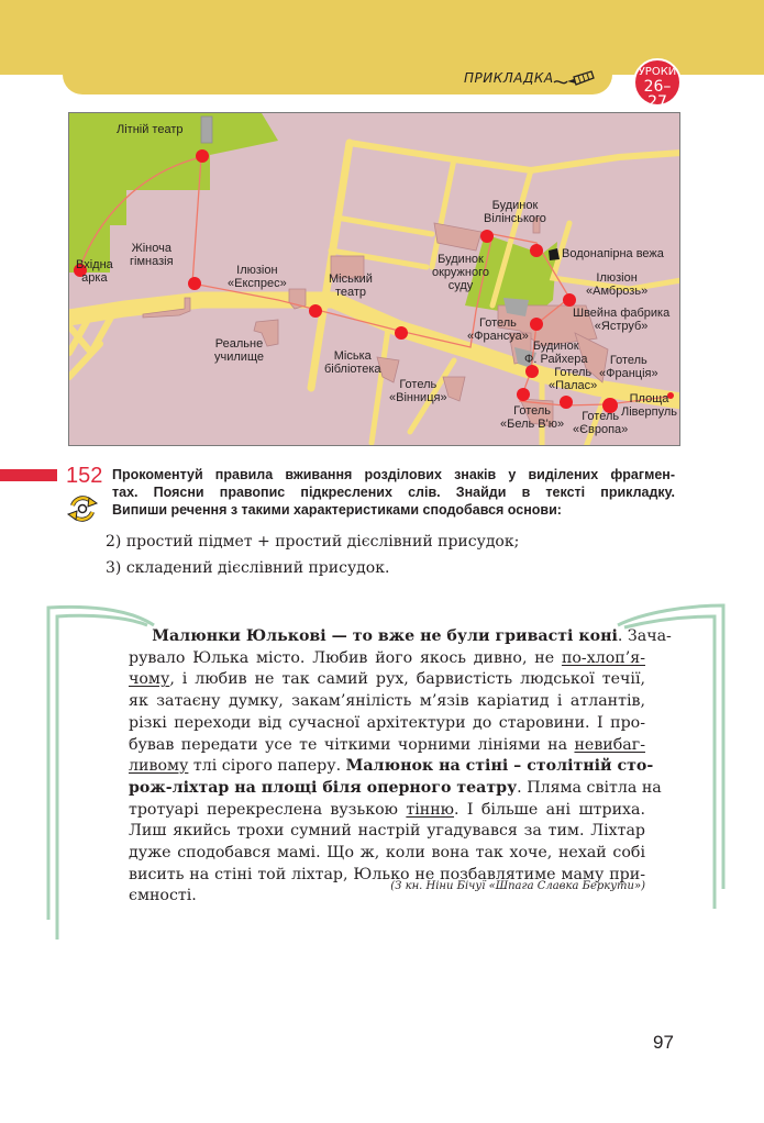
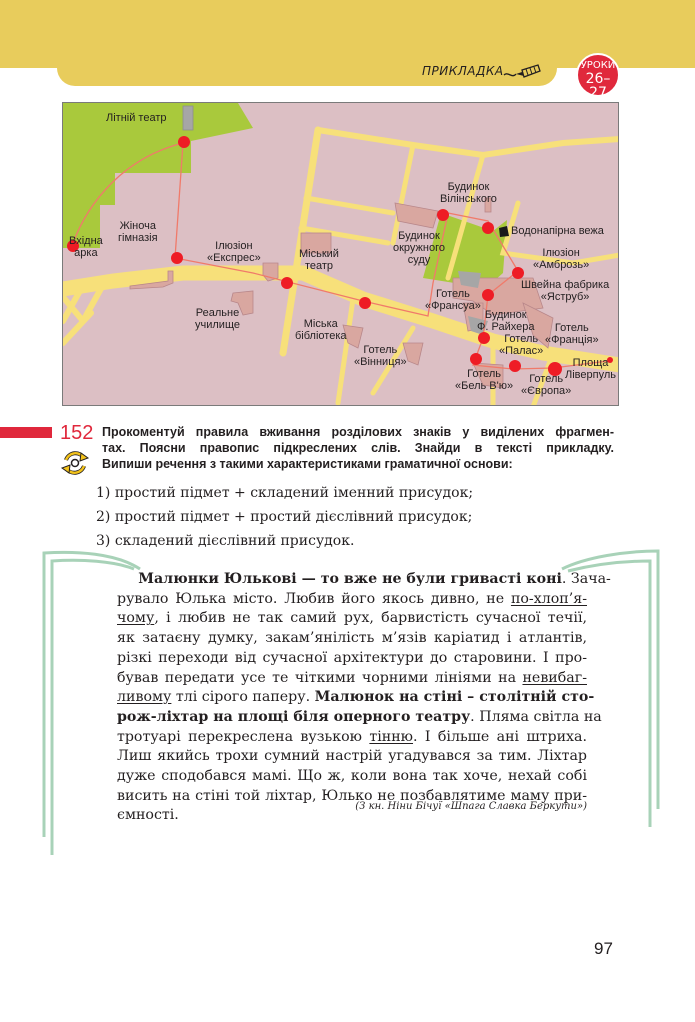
  ПРИКЛАДКА
  УРОКИ
  26–27
  Літній театр
  Вхідна
  арка
  Жіноча
  гімназія
  Ілюзіон
  «Експрес»
  Міський
  театр
  Реальне
  училище
  Міська
  бібліотека
  Готель
  «Вінниця»
  Будинок
  Вілінського
  Будинок
  окружного
  суду
  Водонапірна вежа
  Ілюзіон
  «Амброзь»
  Швейна фабрика
  «Яструб»
  Готель
  «Франсуа»
  Будинок
  Ф. Райхера
  Готель
  «Франція»
  Готель
  «Палас»
  Готель
  «Бель В'ю»
  Готель
  «Європа»
  Площа
  Ліверпуль
  152
  Прокоментуй правила вживання розділових знаків у виділених фрагмен-
  тах. Поясни правопис підкреслених слів. Знайди в тексті прикладку.
- Випиши речення з такими характеристиками сподобався основи:
+ Випиши речення з такими характеристиками граматичної основи:
+ 1) простий підмет + складений іменний присудок;
  2) простий підмет + простий дієслівний присудок;
  3) складений дієслівний присудок.
  Малюнки Юлькові — то вже не були гриваcті коні. Зача-
  рувало Юлька місто. Любив його якось дивно, не по-хлоп’я-
- чому, і любив не так самий рух, барвистість людської течії,
+ чому, і любив не так самий рух, барвистість сучасної течії,
  як затаєну думку, закам’янілість м’язів каріатид і атлантів,
  різкі переходи від сучасної архітектури до старовини. І про-
  бував передати усе те чіткими чорними лініями на невибаг-
  ливому тлі сірого паперу. Малюнок на стіні – столітній сто-
  рож-ліхтар на площі біля оперного театру. Пляма світла на
  тротуарі перекреслена вузькою тінню. І більше ані штриха.
  Лиш якийсь трохи сумний настрій угадувався за тим. Ліхтар
  дуже сподобався мамі. Що ж, коли вона так хоче, нехай собі
  висить на стіні той ліхтар, Юлько не позбавлятиме маму при-
  ємності.
  (З кн. Ніни Бічуї «Шпага Славка Беркути»)
  97
